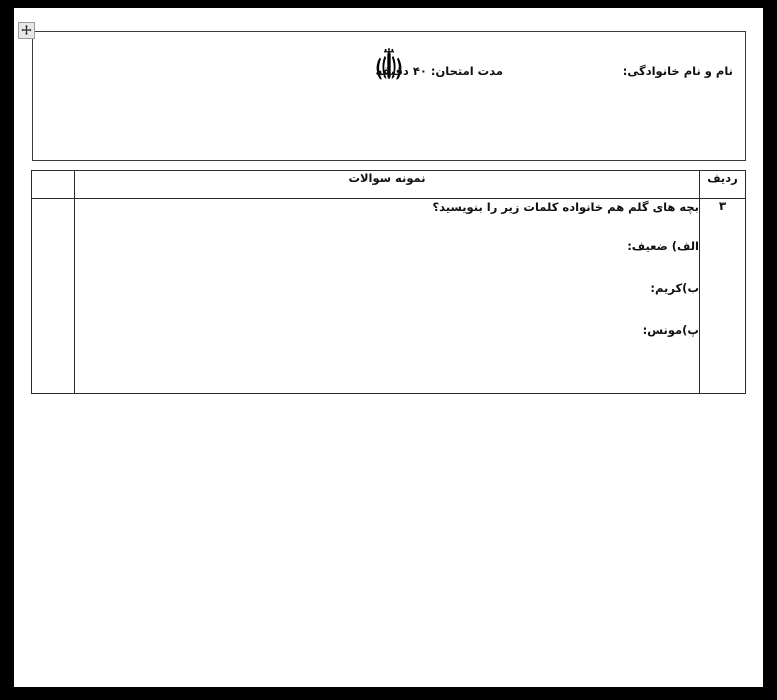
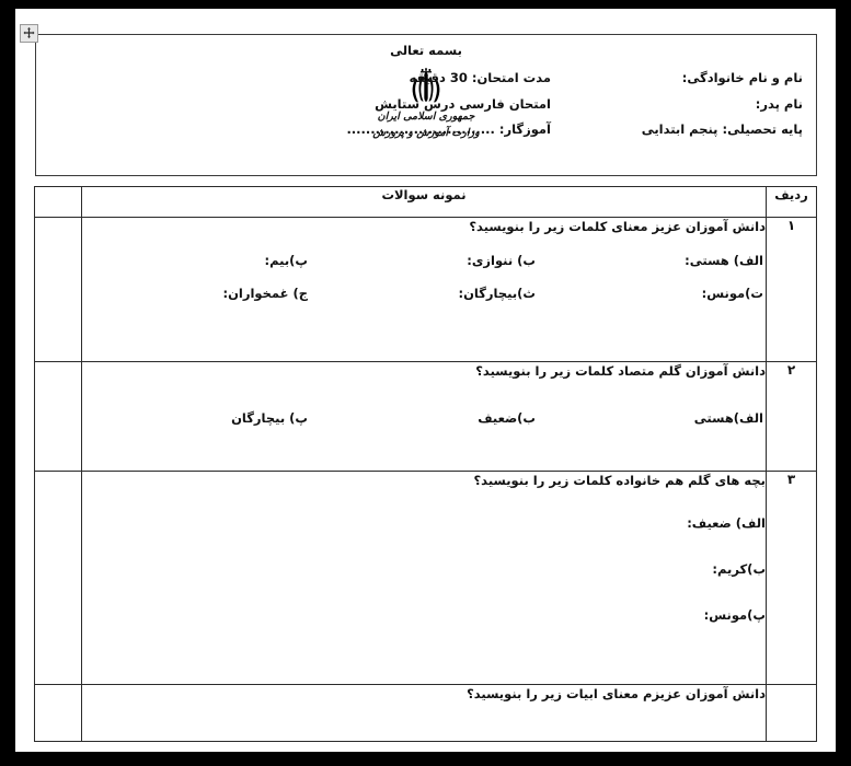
  نام و نام خانوادگی:
+ نام پدر:
+ پایه تحصیلی: پنجم ابتدایی
+ بسمه تعالی
+ جمهوری اسلامی ایران
+ وزارت آموزش و پرورش
- مدت امتحان: ۴۰ دقیقه
+ مدت امتحان: 30 دقیقه
+ امتحان فارسی درس ستایش
+ آموزگار: ...............................
  ردیف	نمونه سوالات
+ ۱	دانش آموزان عزیز معنای کلمات زیر را بنویسید؟ الف) هستی: ب) ننوازی: پ)بیم: ت)مونس: ث)بیچارگان: ج) غمخواران:
+ ۲	دانش آموزان گلم متصاد کلمات زیر را بنویسید؟ الف)هستی ب)ضعیف پ) بیچارگان
  ۳	بچه های گلم هم خانواده کلمات زیر را بنویسید؟ الف) ضعیف: ب)کریم: پ)مونس:
+ 	دانش آموزان عزیزم معنای ابیات زیر را بنویسید؟
